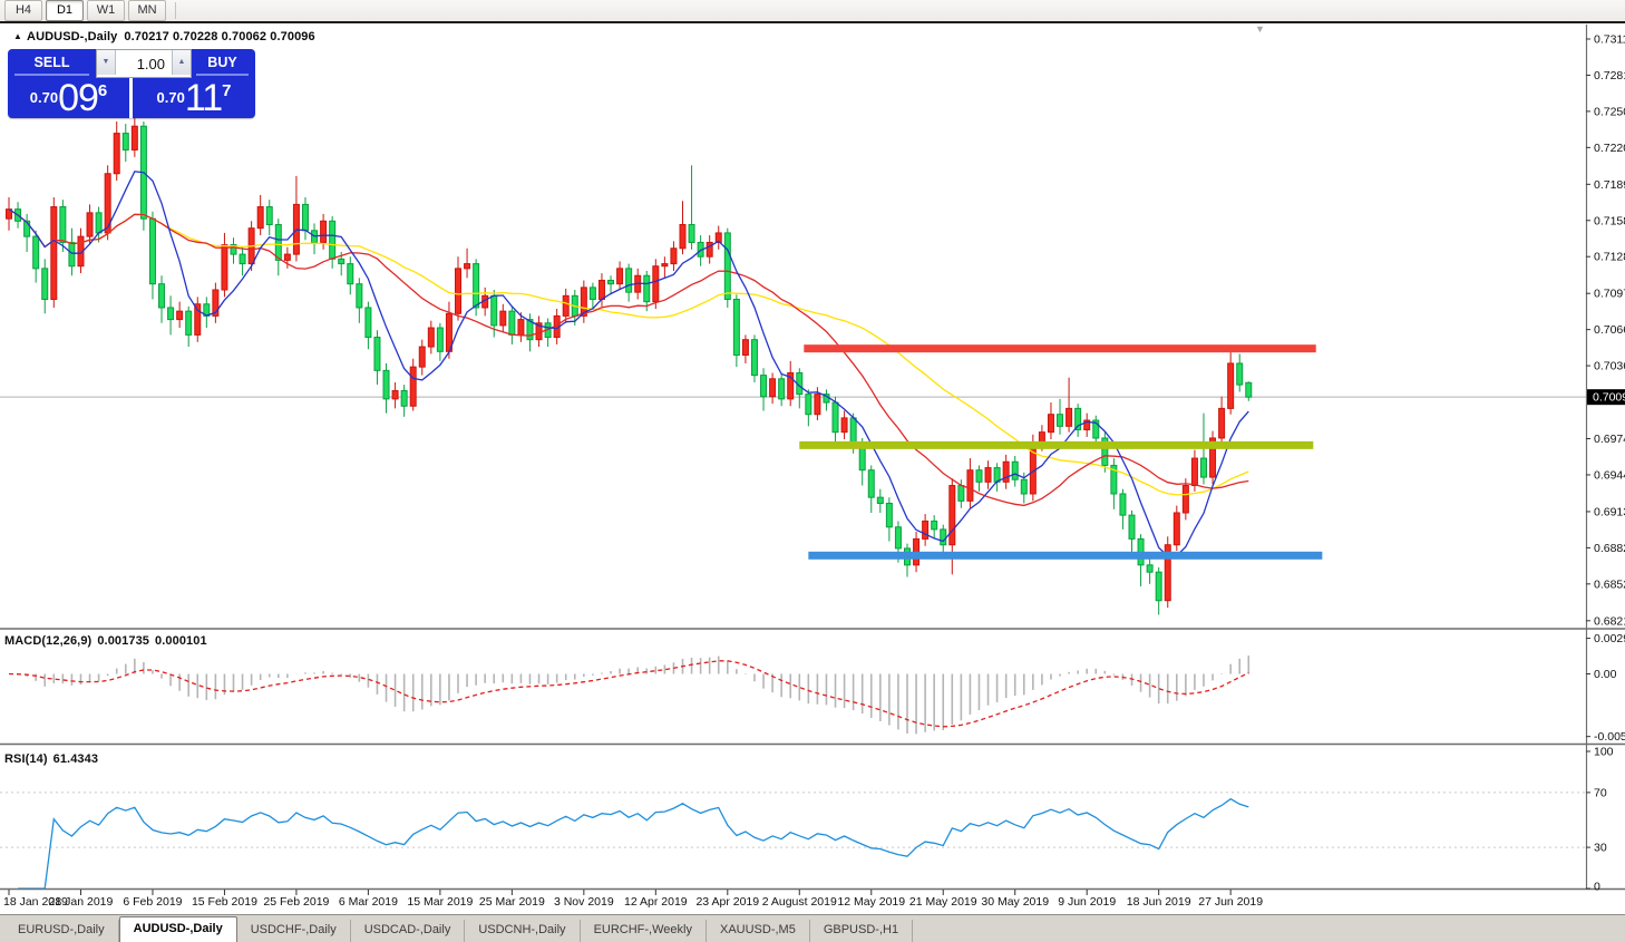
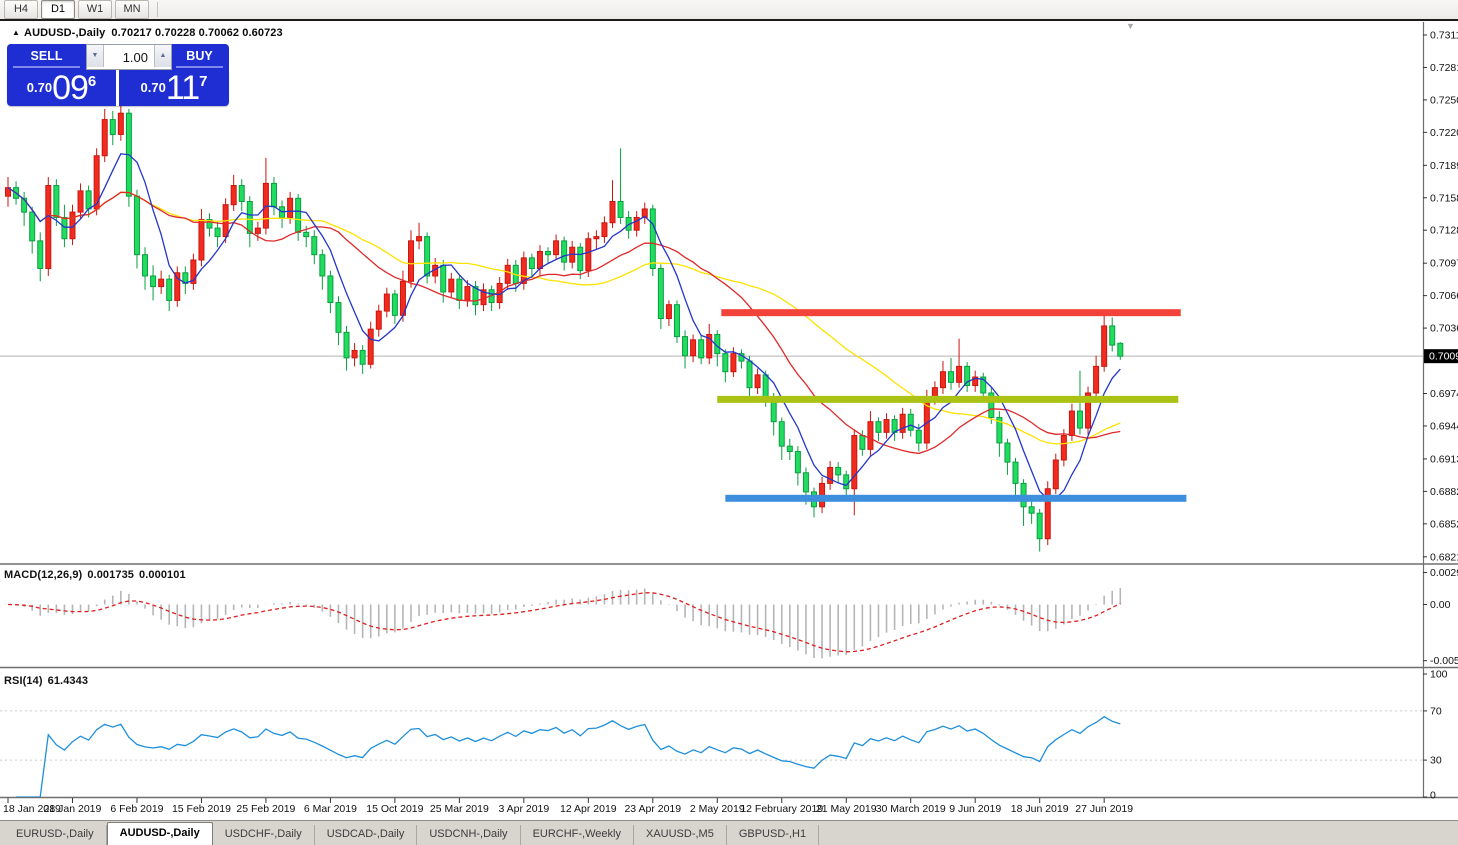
  H4
  D1
  W1
  MN
  0.731
  0.728
  0.725
  0.722
  0.718
  0.715
  0.712
  0.709
  0.706
  0.703
  0.697
  0.694
  0.691
  0.688
  0.685
  0.682
  0.700
  0.00
  -0.005
  100
  70
  30
  0
  18 Jan 2019
  28 Jan 2019
  6 Feb 2019
  15 Feb 2019
  25 Feb 2019
  6 Mar 2019
- 15 Mar 2019
+ 15 Oct 2019
  25 Mar 2019
- 3 Nov 2019
+ 3 Apr 2019
  12 Apr 2019
  23 Apr 2019
- 2 August 2019
+ 2 May 2019
- 12 May 2019
+ 12 February 2019
  21 May 2019
- 30 May 2019
+ 30 March 2019
  9 Jun 2019
  18 Jun 2019
  27 Jun 2019
- ▲ AUDUSD-,Daily 0.70217 0.70228 0.70062 0.70096
+ ▲ AUDUSD-,Daily 0.70217 0.70228 0.70062 0.60723
  ▼
  SELL
  1.00
  BUY
  0.70096
  0.70117
  MACD(12,26,9) 0.001735 0.000101
  RSI(14) 61.4343
  EURUSD-,Daily
  AUDUSD-,Daily
  USDCHF-,Daily
  USDCAD-,Daily
  USDCNH-,Daily
  EURCHF-,Weekly
  XAUUSD-,M5
  GBPUSD-,H1
